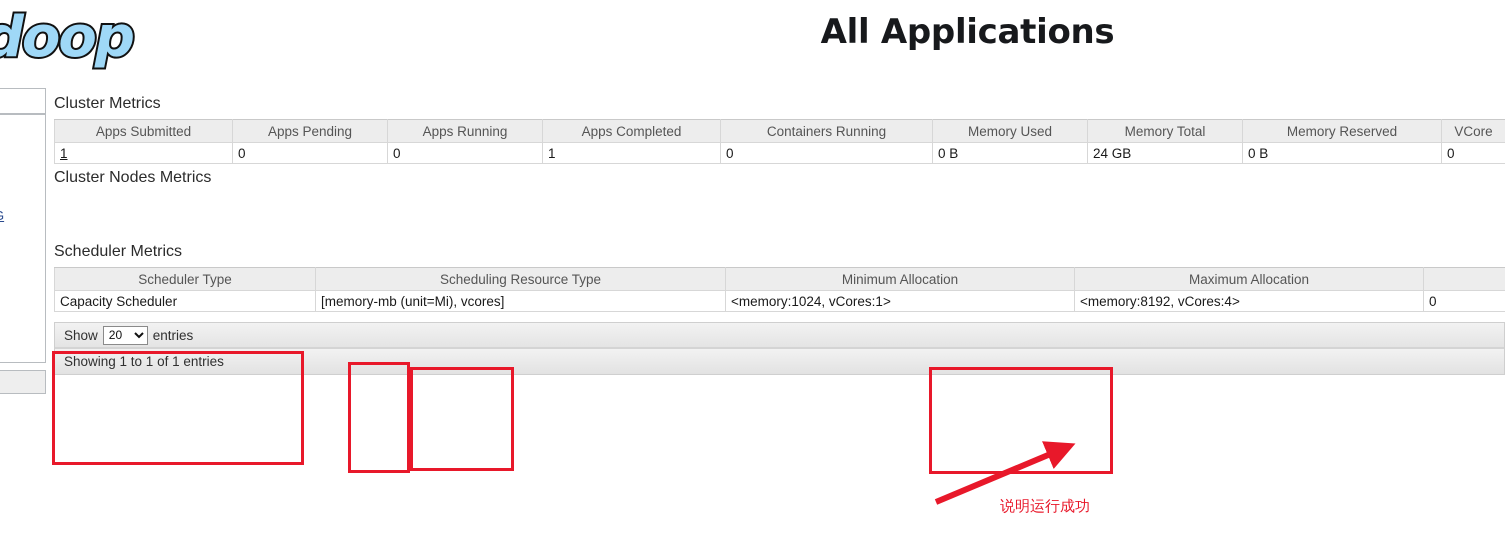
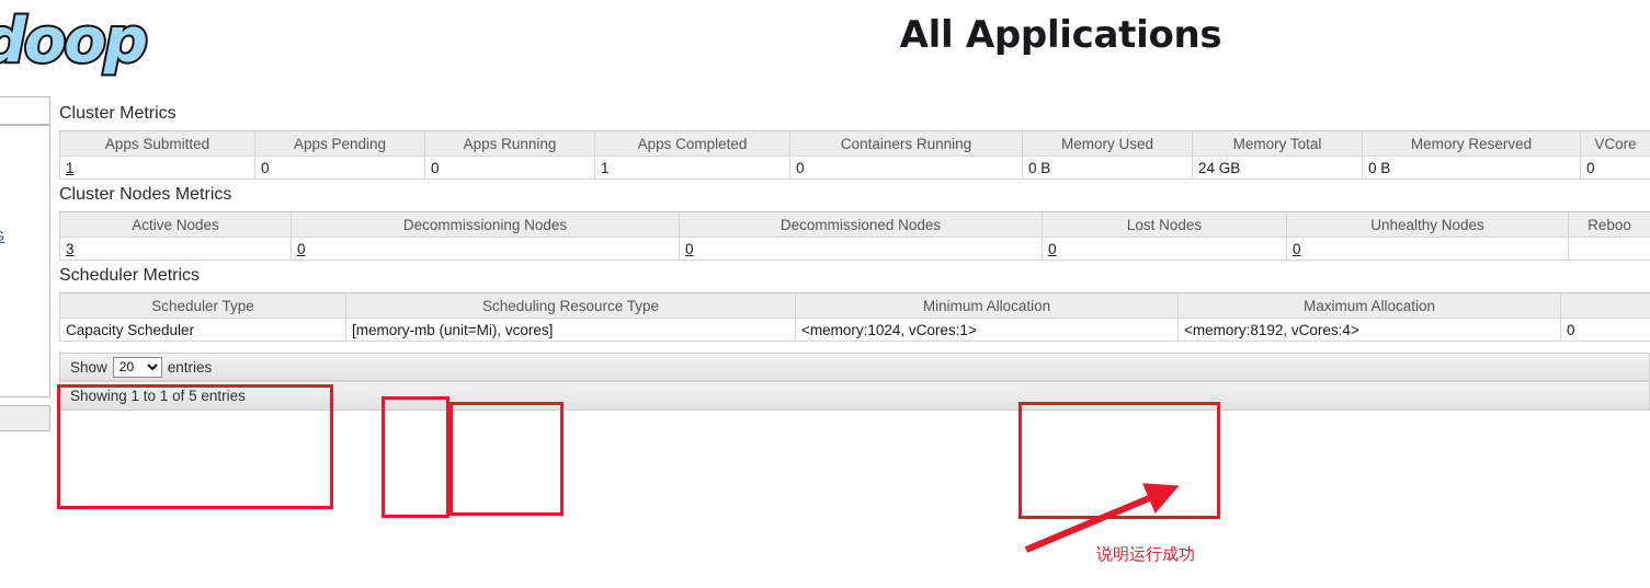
  doop
  All Applications
  Cluster Metrics
  Apps Submitted	Apps Pending	Apps Running	Apps Completed	Containers Running	Memory Used	Memory Total	Memory Reserved	VCore
  1	0	0	1	0	0 B	24 GB	0 B	0
  Cluster Nodes Metrics
+ Active Nodes	Decommissioning Nodes	Decommissioned Nodes	Lost Nodes	Unhealthy Nodes	Reboo
+ 3	0	0	0	0
  Scheduler Metrics
  Scheduler Type	Scheduling Resource Type	Minimum Allocation	Maximum Allocation
  Capacity Scheduler	[memory-mb (unit=Mi), vcores]	<memory:1024, vCores:1>	<memory:8192, vCores:4>	0
  Show
  20
  entries
- Showing 1 to 1 of 1 entries
+ Showing 1 to 1 of 5 entries
  说明运行成功
